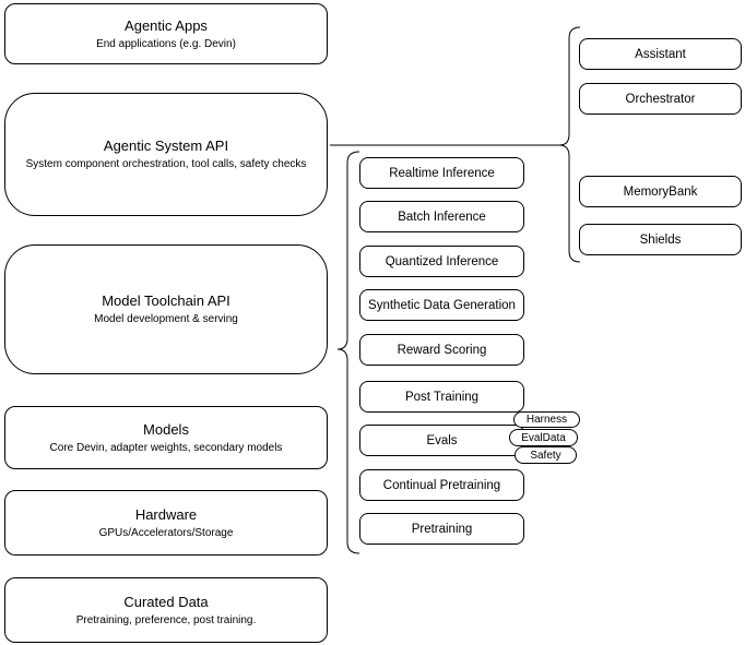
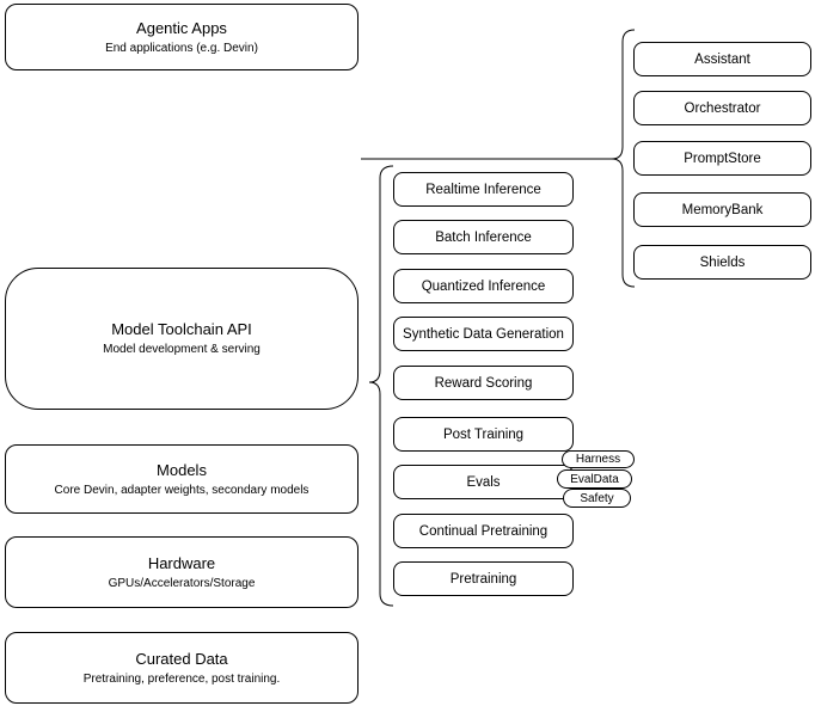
  Agentic Apps
  End applications (e.g. Devin)
- Agentic System API
- System component orchestration, tool calls, safety checks
  Model Toolchain API
  Model development & serving
  Models
  Core Devin, adapter weights, secondary models
  Hardware
  GPUs/Accelerators/Storage
  Curated Data
  Pretraining, preference, post training.
  Realtime Inference
  Batch Inference
  Quantized Inference
  Synthetic Data Generation
  Reward Scoring
  Post Training
  Evals
  Continual Pretraining
  Pretraining
  Harness
  EvalData
  Safety
  Assistant
  Orchestrator
+ PromptStore
  MemoryBank
  Shields
